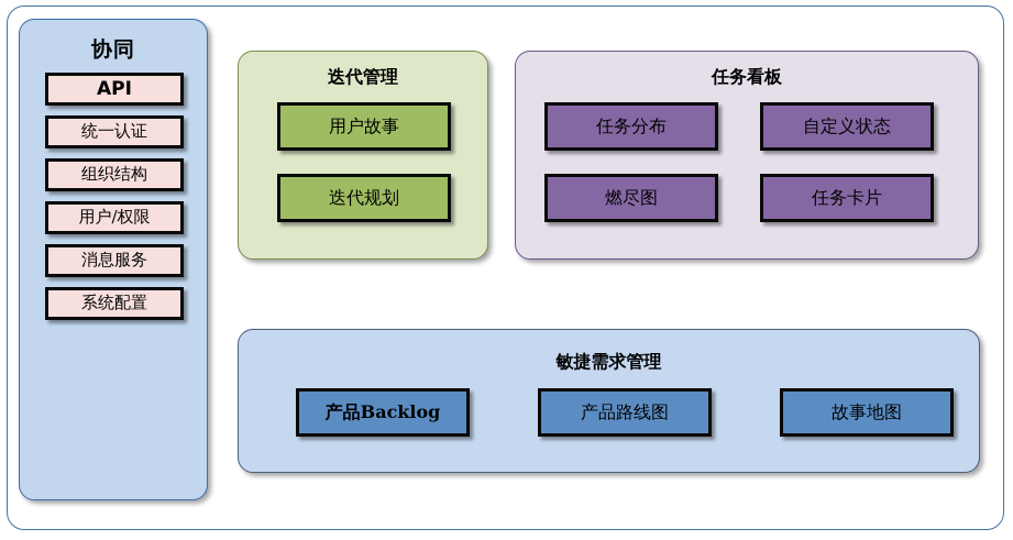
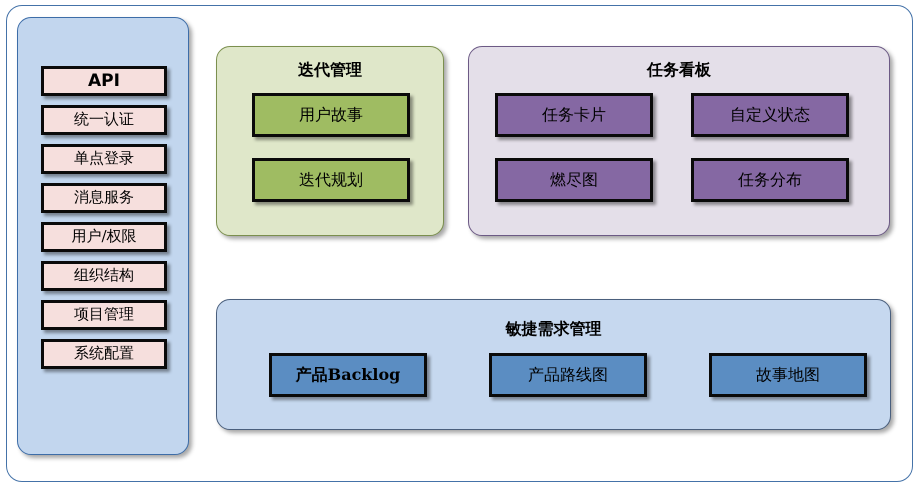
- 协同
  API
  统一认证
+ 单点登录
- 组织结构
+ 消息服务
  用户/权限
- 消息服务
+ 组织结构
+ 项目管理
  系统配置
  迭代管理
  用户故事
  迭代规划
  任务看板
- 任务分布
+ 任务卡片
  自定义状态
  燃尽图
- 任务卡片
+ 任务分布
  敏捷需求管理
  产品Backlog
  产品路线图
  故事地图
